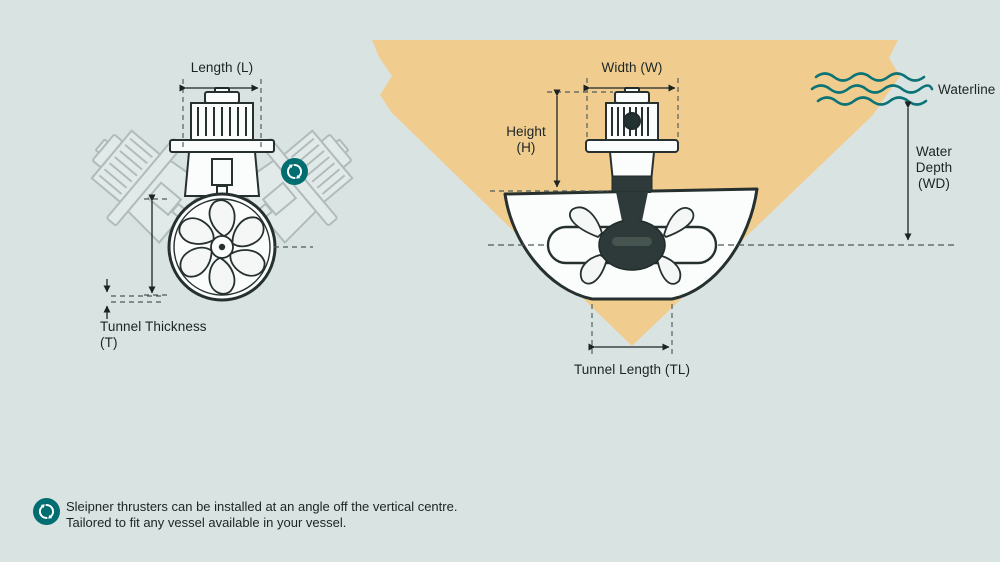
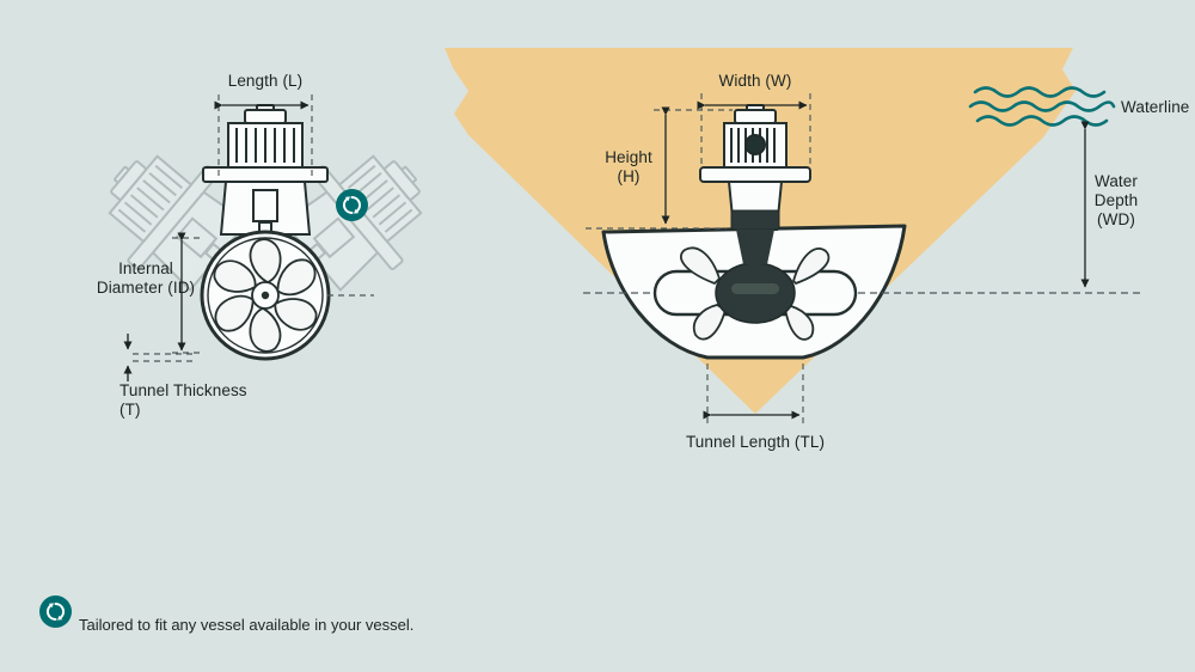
  Length (L)
+ Internal Diameter (ID)
  Tunnel Thickness (T)
  Width (W)
  Height (H)
  Waterline
  Water Depth (WD)
  Tunnel Length (TL)
- Sleipner thrusters can be installed at an angle off the vertical centre.
  Tailored to fit any vessel available in your vessel.
